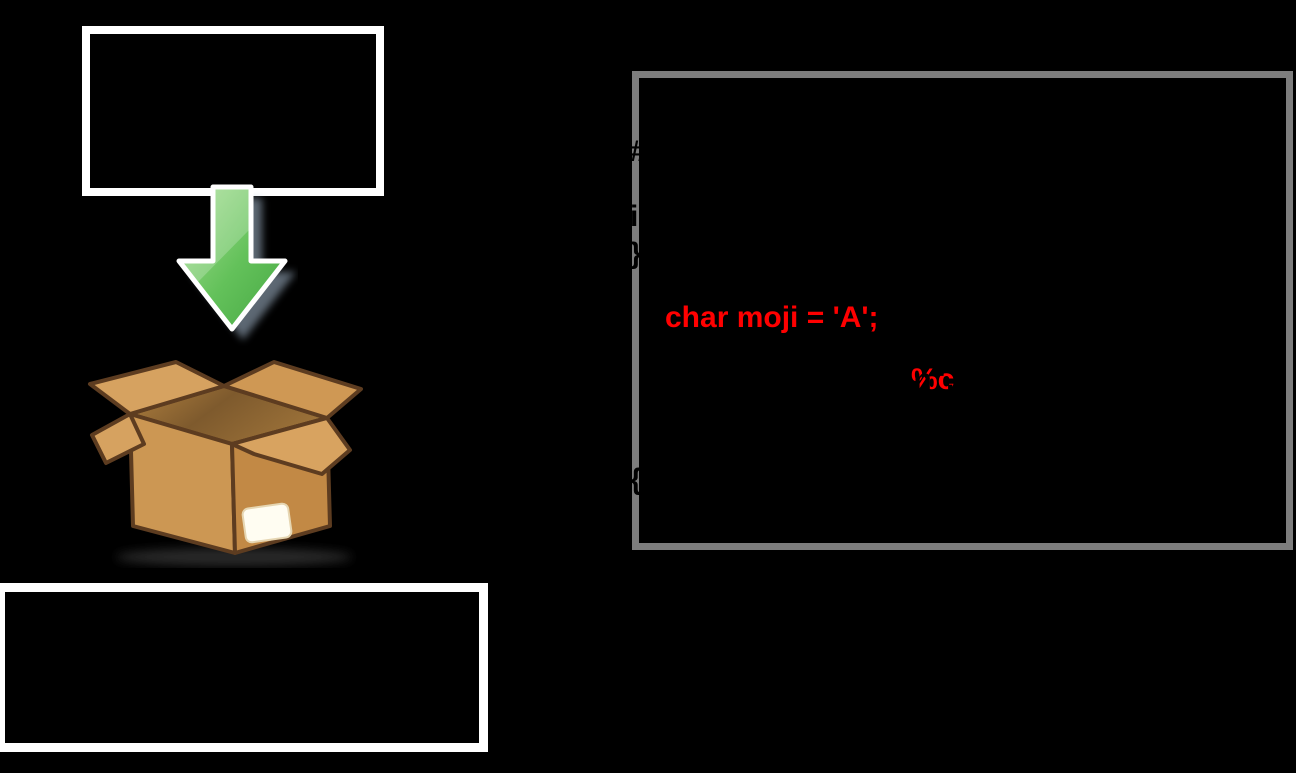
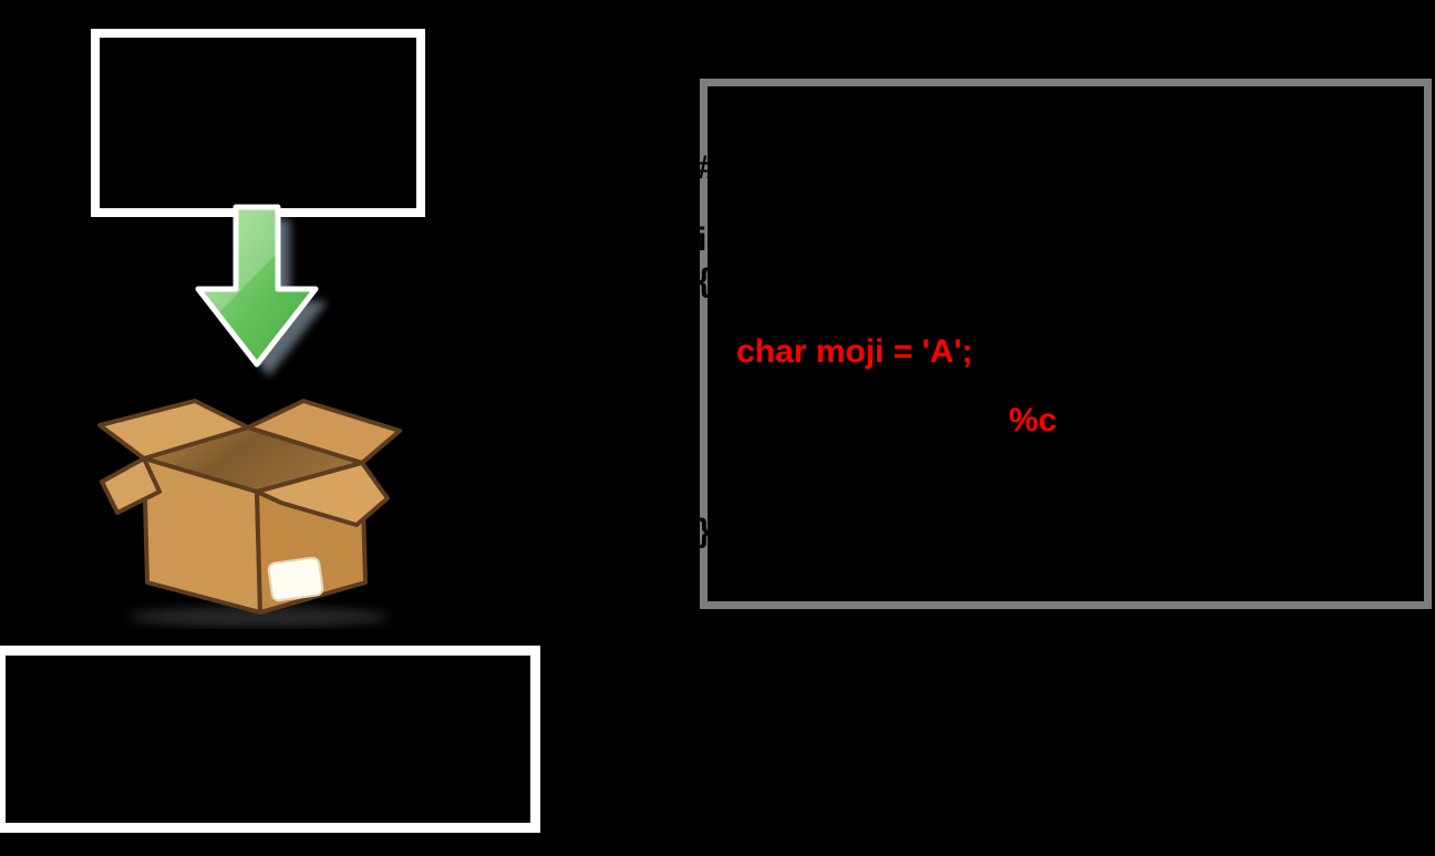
  char moji = 'A';
  %c
  #include <stdio.h>
  int main(void)
- }
+ {
- printf("moji = %c\n", moji);
- {
+ }
